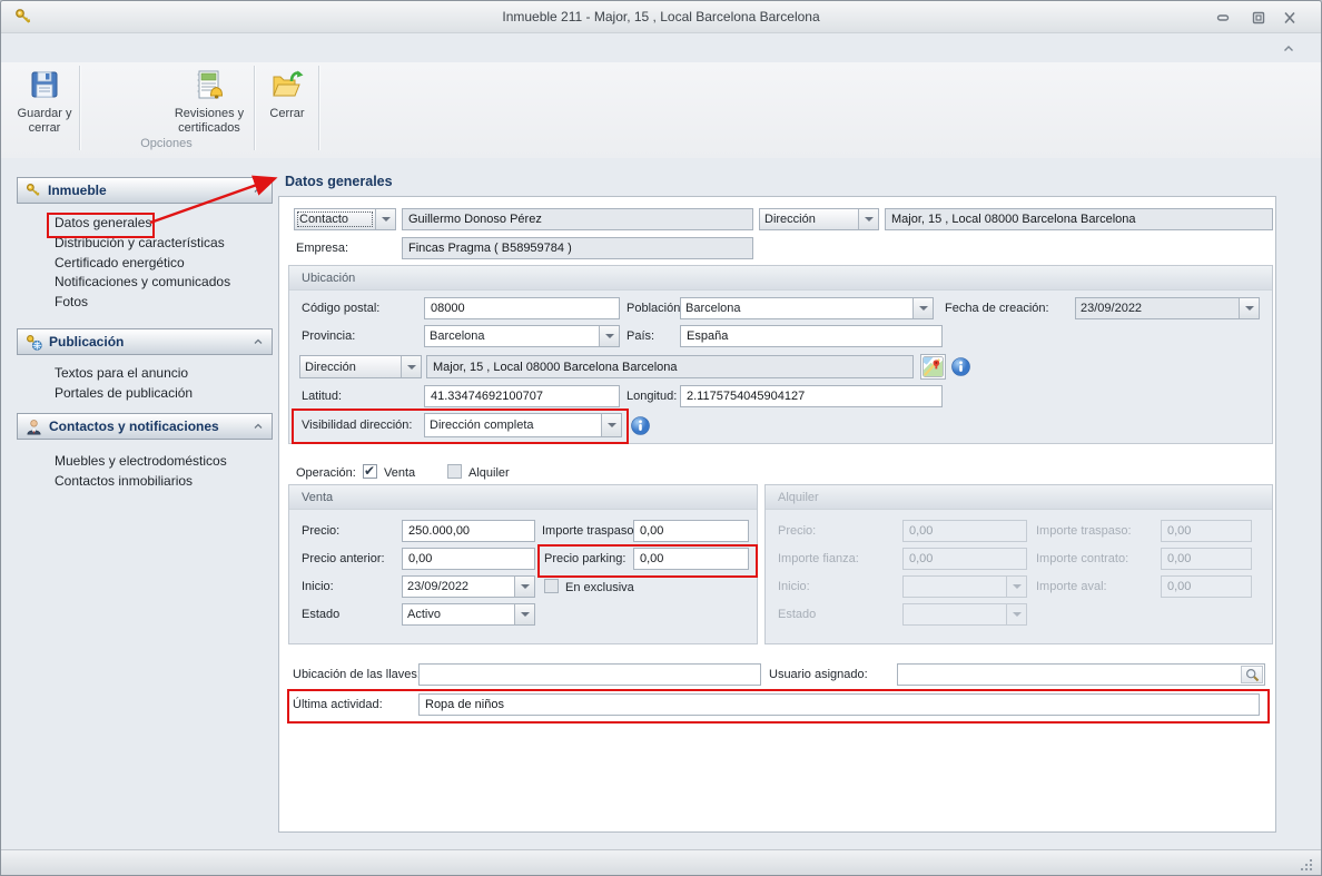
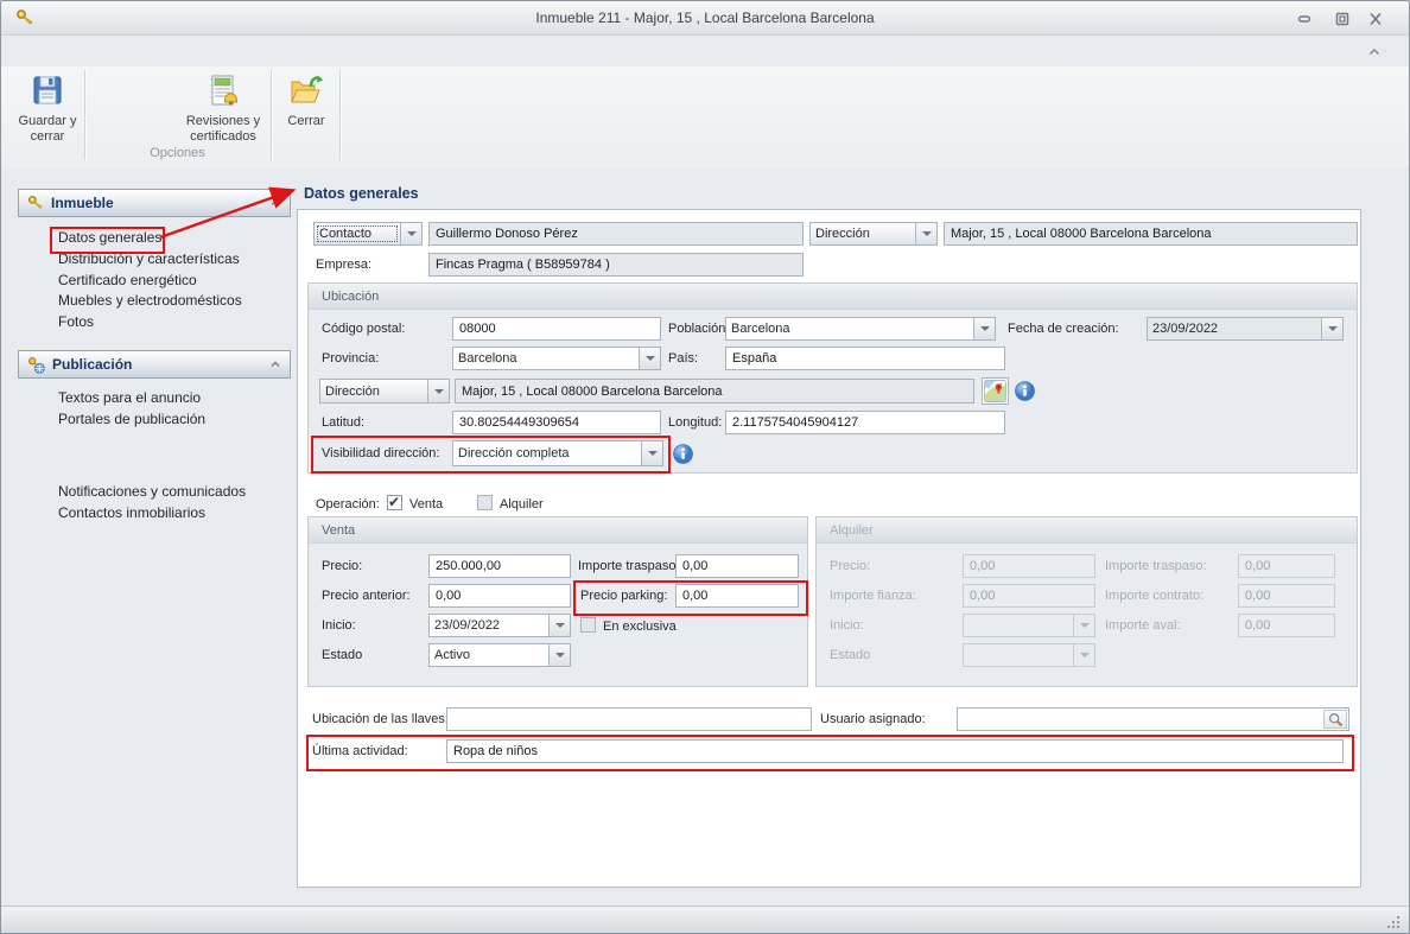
  Inmueble 211 - Major, 15 , Local Barcelona Barcelona
  Guardar y cerrar
  Revisiones y certificados
  Cerrar
  Opciones
  Inmueble
  Datos generales
  Distribución y características
  Certificado energético
- Notificaciones y comunicados
+ Muebles y electrodomésticos
  Fotos
  Publicación
  Textos para el anuncio
  Portales de publicación
- Contactos y notificaciones
- Muebles y electrodomésticos
+ Notificaciones y comunicados
  Contactos inmobiliarios
  Datos generales
  Contacto
  Guillermo Donoso Pérez
  Dirección
  Major, 15 , Local 08000 Barcelona Barcelona
  Empresa:
  Fincas Pragma ( B58959784 )
  Ubicación
  Código postal:
  08000
  Población
  Barcelona
  Fecha de creación:
  23/09/2022
  Provincia:
  Barcelona
  País:
  España
  Dirección
  Major, 15 , Local 08000 Barcelona Barcelona
  Latitud:
- 41.33474692100707
+ 30.80254449309654
  Longitud:
  2.1175754045904127
  Visibilidad dirección:
  Dirección completa
  Operación:
  Venta
  Alquiler
  Venta
  Precio:
  250.000,00
  Importe traspaso
  0,00
  Precio anterior:
  0,00
  Precio parking:
  0,00
  Inicio:
  23/09/2022
  En exclusiva
  Estado
  Activo
  Alquiler
  Precio:
  0,00
  Importe traspaso:
  0,00
  Importe fianza:
  0,00
  Importe contrato:
  0,00
  Inicio:
  Importe aval:
  0,00
  Estado
  Ubicación de las llaves
  Usuario asignado:
  Última actividad:
  Ropa de niños
